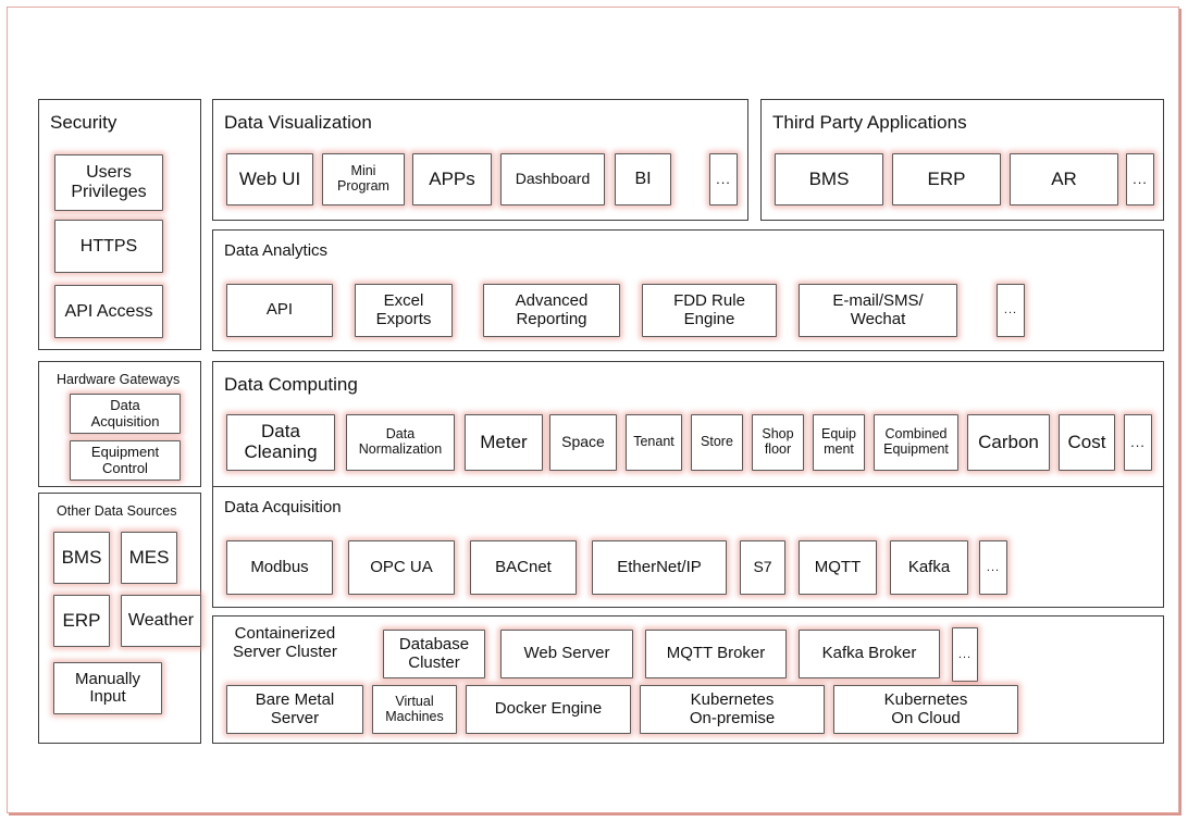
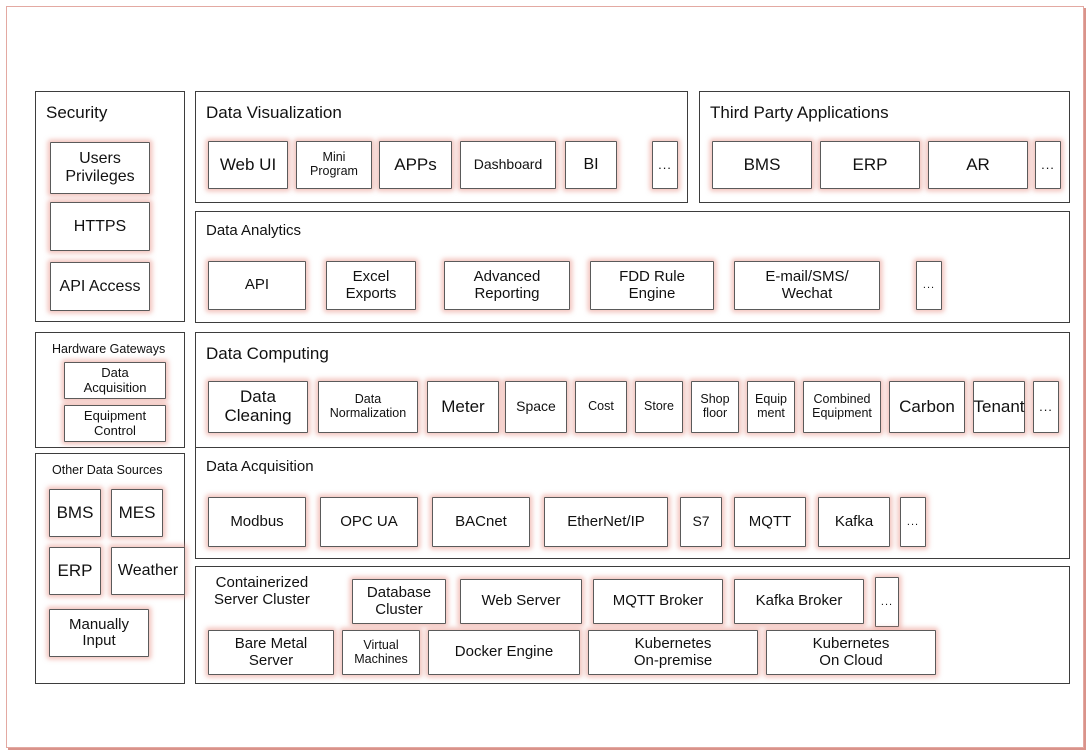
  Security
  Users
  Privileges
  HTTPS
  API Access
  Hardware Gateways
  Data
  Acquisition
  Equipment
  Control
  Other Data Sources
  BMS
  MES
  ERP
  Weather
  Manually
  Input
  Data Visualization
  Web UI
  Mini
  Program
  APPs
  Dashboard
  BI
  ...
  Third Party Applications
  BMS
  ERP
  AR
  ...
  Data Analytics
  API
  Excel
  Exports
  Advanced
  Reporting
  FDD Rule
  Engine
  E-mail/SMS/
  Wechat
  ...
  Data Computing
  Data
  Cleaning
  Data
  Normalization
  Meter
  Space
- Tenant
+ Cost
  Store
  Shop
  floor
  Equip
  ment
  Combined
  Equipment
  Carbon
- Cost
+ Tenant
  ...
  Data Acquisition
  Modbus
  OPC UA
  BACnet
  EtherNet/IP
  S7
  MQTT
  Kafka
  ...
  Containerized
  Server Cluster
  Database
  Cluster
  Web Server
  MQTT Broker
  Kafka Broker
  ...
  Bare Metal
  Server
  Virtual
  Machines
  Docker Engine
  Kubernetes
  On-premise
  Kubernetes
  On Cloud
